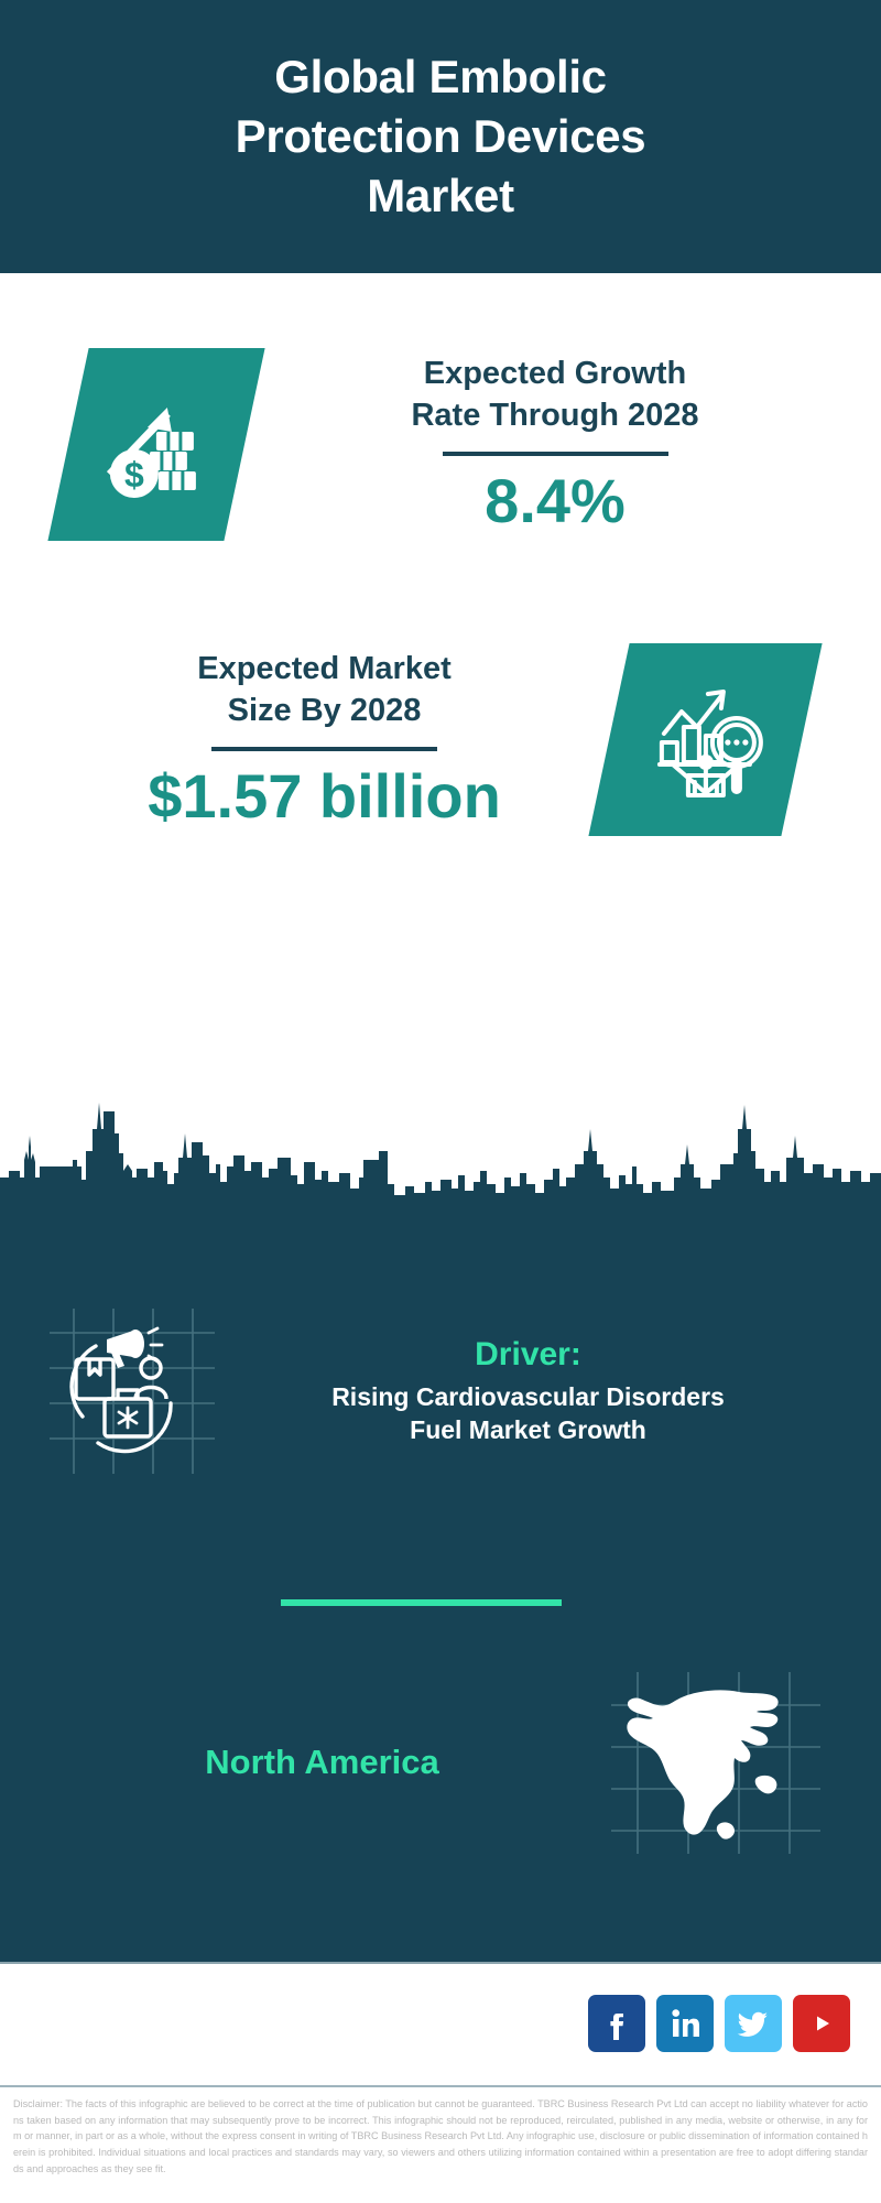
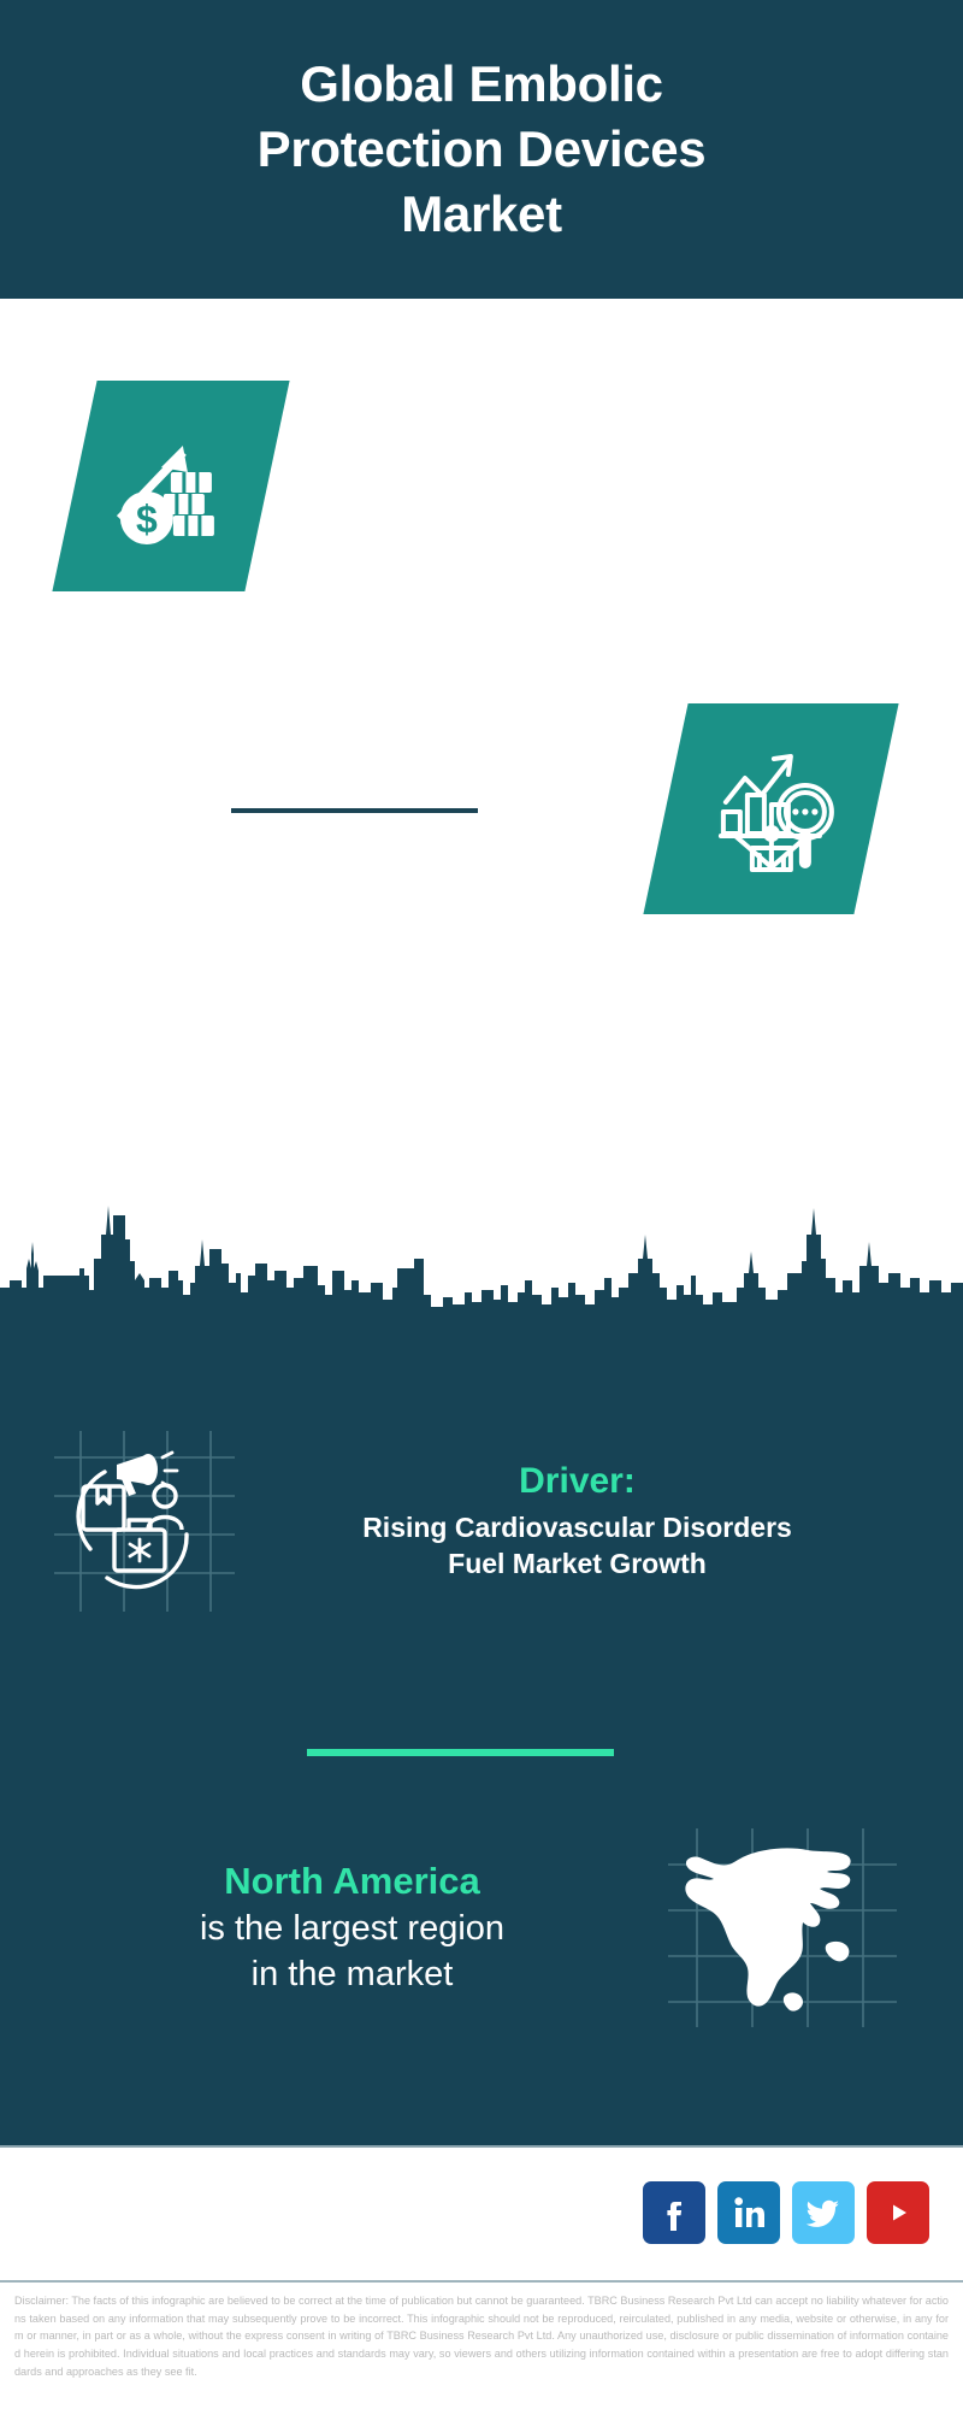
  Global Embolic
  Protection Devices
  Market
- Expected Growth
- Rate Through 2028
- 8.4%
- Expected Market
- Size By 2028
- $1.57 billion
  Driver:
  Rising Cardiovascular Disorders
  Fuel Market Growth
  North America
+ is the largest region
+ in the market
- Disclaimer: The facts of this infographic are believed to be correct at the time of publication but cannot be guaranteed. TBRC Business Research Pvt Ltd can accept no liability whatever for actions taken based on any information that may subsequently prove to be incorrect. This infographic should not be reproduced, reirculated, published in any media, website or otherwise, in any form or manner, in part or as a whole, without the express consent in writing of TBRC Business Research Pvt Ltd. Any infographic use, disclosure or public dissemination of information contained herein is prohibited. Individual situations and local practices and standards may vary, so viewers and others utilizing information contained within a presentation are free to adopt differing standards and approaches as they see fit.
+ Disclaimer: The facts of this infographic are believed to be correct at the time of publication but cannot be guaranteed. TBRC Business Research Pvt Ltd can accept no liability whatever for actions taken based on any information that may subsequently prove to be incorrect. This infographic should not be reproduced, reirculated, published in any media, website or otherwise, in any form or manner, in part or as a whole, without the express consent in writing of TBRC Business Research Pvt Ltd. Any unauthorized use, disclosure or public dissemination of information contained herein is prohibited. Individual situations and local practices and standards may vary, so viewers and others utilizing information contained within a presentation are free to adopt differing standards and approaches as they see fit.
